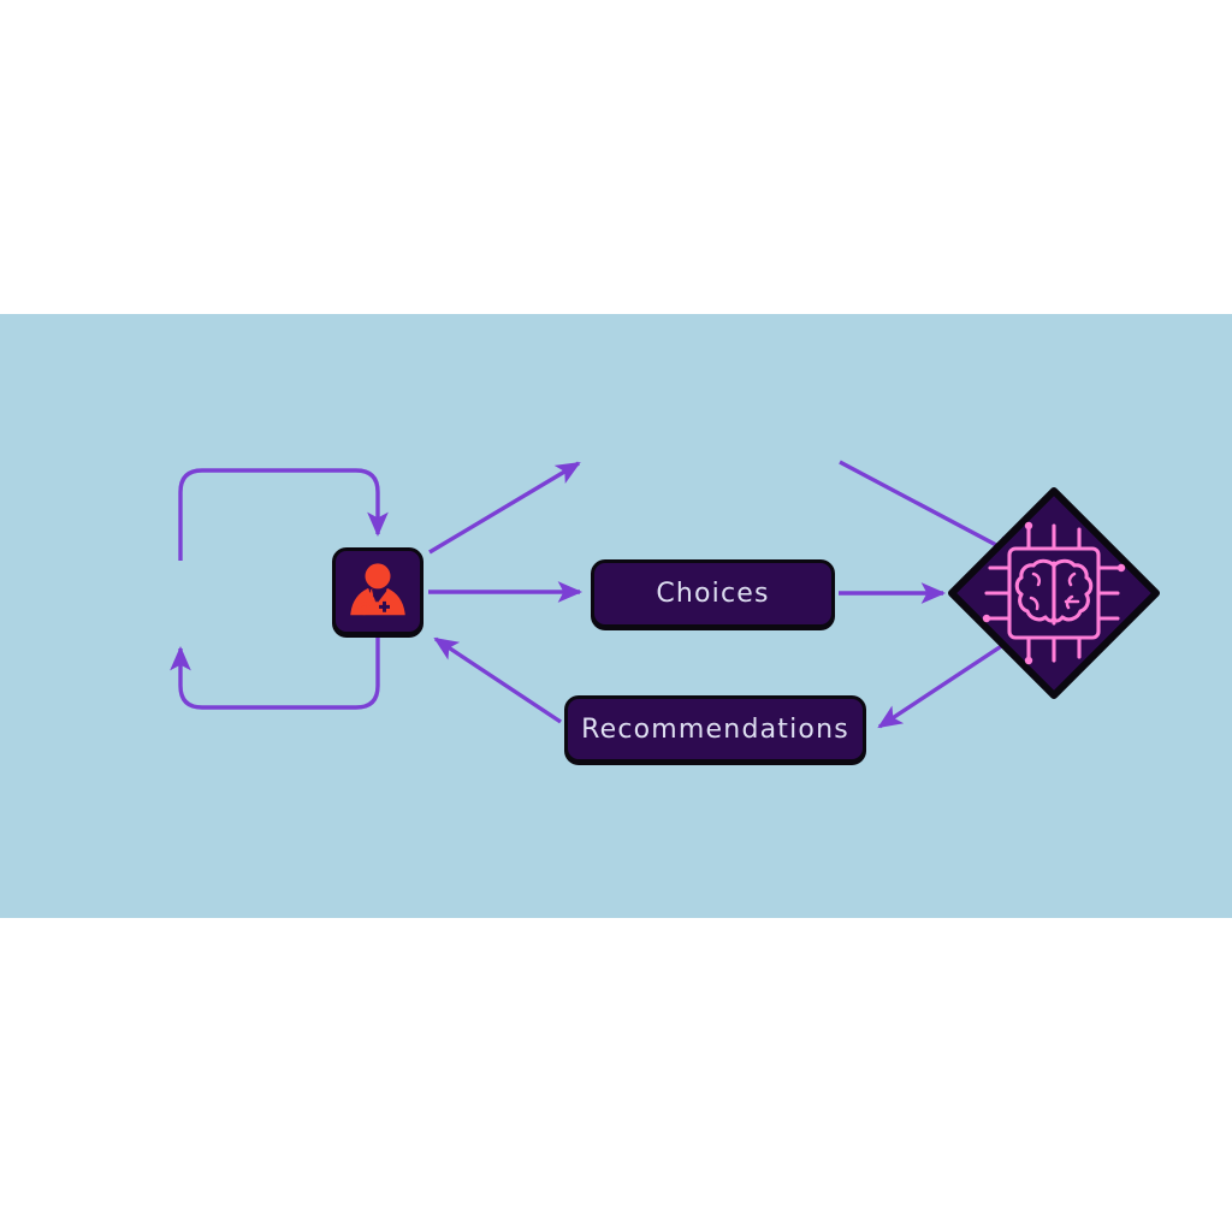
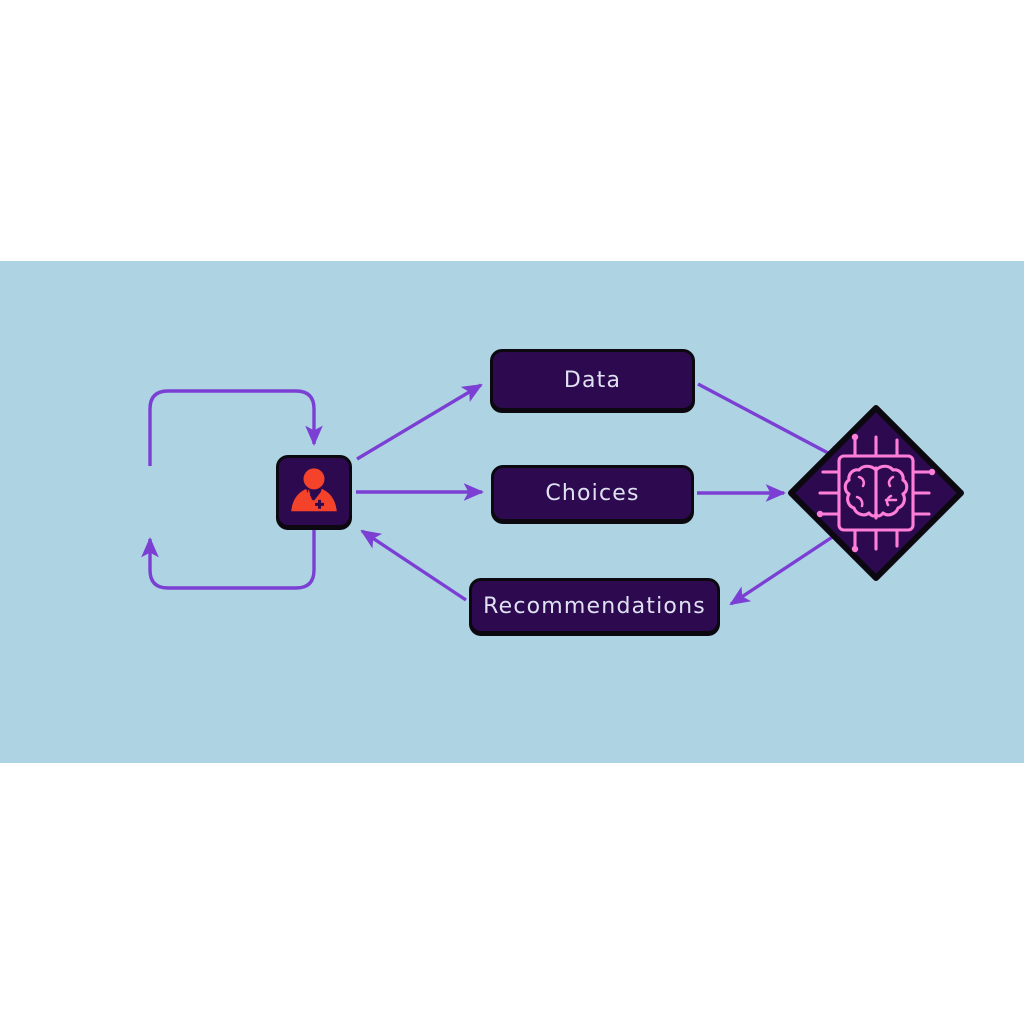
+ Data
  Choices
  Recommendations
